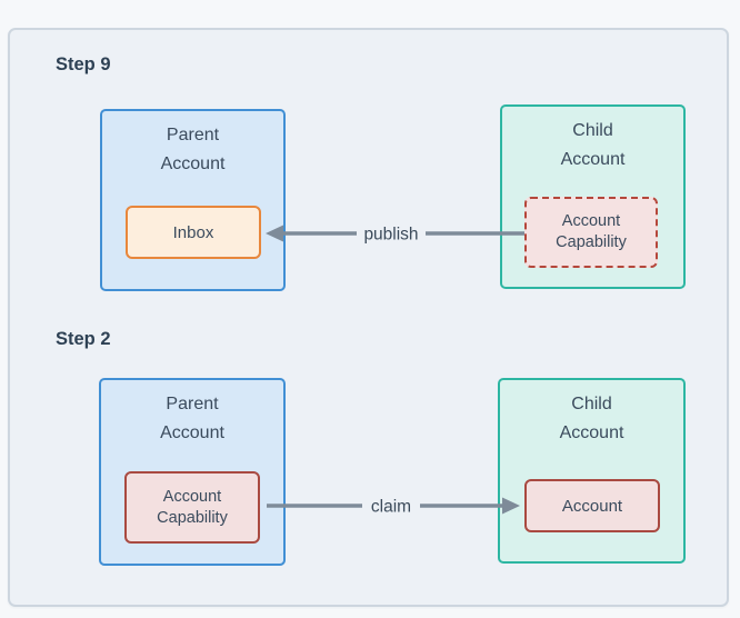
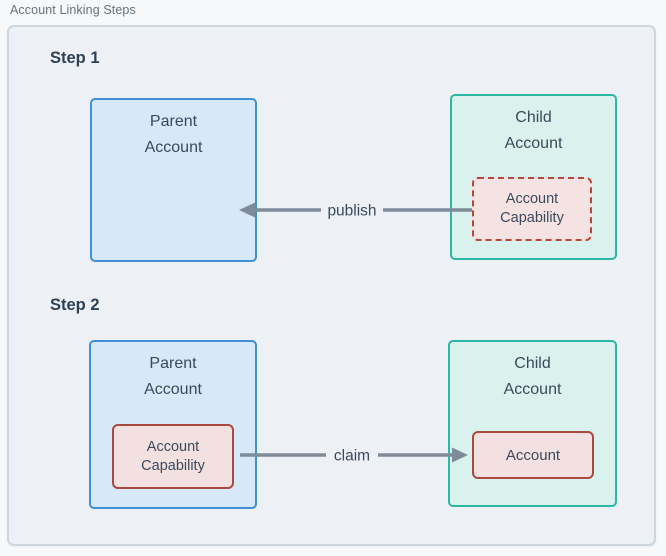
+ Account Linking Steps
- Step 9
+ Step 1
  Parent
  Account
- Inbox
  Child
  Account
  Account
  Capability
  Step 2
  Parent
  Account
  Account
  Capability
  Child
  Account
  Account
  publish
  claim
